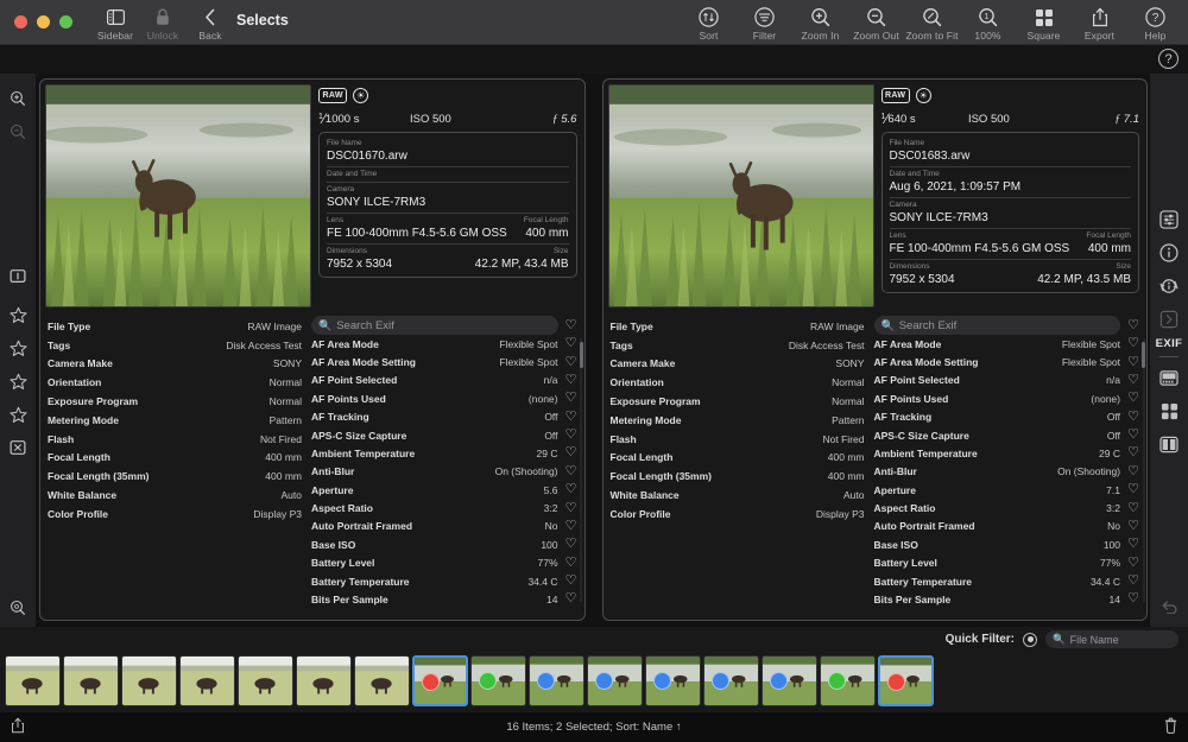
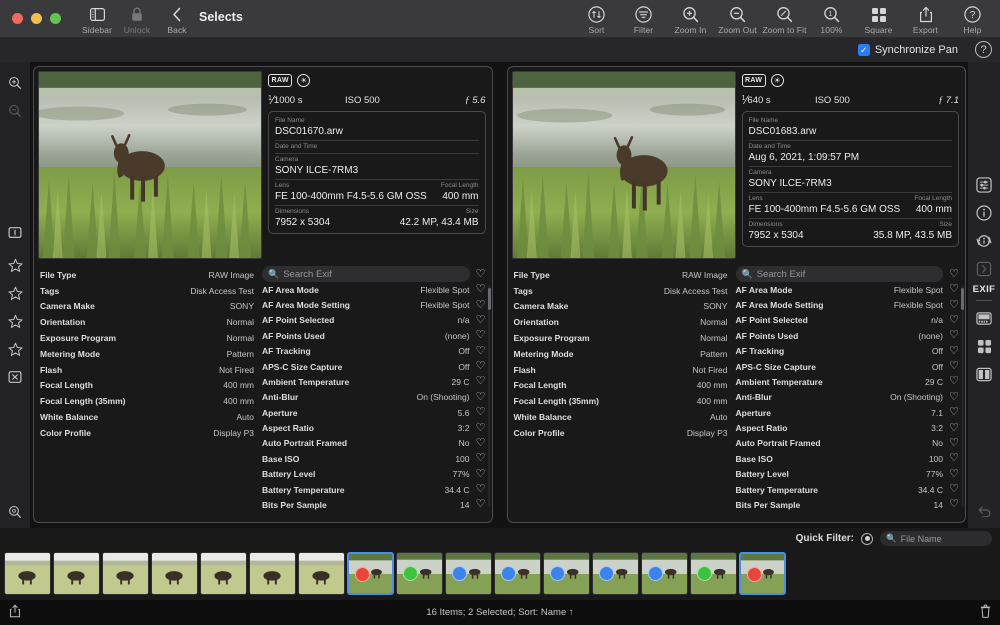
  Sidebar
  Unlock
  Back
  Selects
  Sort
  Filter
  Zoom In
  Zoom Out
  Zoom to Fit
  100%
  Square
  Export
  ?
  Help
+ ✓
+ Synchronize Pan
  ?
  EXIF
  ☀
  ⁄
  1000 s
  ISO 500
  ƒ 5.6
  DSC01670.arw
  SONY ILCE-7RM3
  FE 100-400mm F4.5-5.6 GM OSS
  400 mm
  7952 x 5304
  42.2 MP, 43.4 MB
  File Type
  RAW Image
  Tags
  Disk Access Test
  Camera Make
  SONY
  Orientation
  Normal
  Exposure Program
  Normal
  Metering Mode
  Pattern
  Flash
  Not Fired
  Focal Length
  400 mm
  Focal Length (35mm)
  400 mm
  White Balance
  Auto
  Color Profile
  Display P3
  🔍
  Search Exif
  ♡
  AF Area Mode
  Flexible Spot
  ♡
  AF Area Mode Setting
  Flexible Spot
  ♡
  AF Point Selected
  n/a
  ♡
  AF Points Used
  (none)
  ♡
  AF Tracking
  Off
  ♡
  APS-C Size Capture
  Off
  ♡
  Ambient Temperature
  29 C
  ♡
  Anti-Blur
  On (Shooting)
  ♡
  Aperture
  5.6
  ♡
  Aspect Ratio
  3:2
  ♡
  Auto Portrait Framed
  No
  ♡
  Base ISO
  100
  ♡
  Battery Level
  77%
  ♡
  Battery Temperature
  34.4 C
  ♡
  Bits Per Sample
  14
  ♡
  ☀
  ⁄
  640 s
  ISO 500
  ƒ 7.1
  DSC01683.arw
  Aug 6, 2021, 1:09:57 PM
  SONY ILCE-7RM3
  FE 100-400mm F4.5-5.6 GM OSS
  400 mm
  7952 x 5304
- 42.2 MP, 43.5 MB
+ 35.8 MP, 43.5 MB
  File Type
  RAW Image
  Tags
  Disk Access Test
  Camera Make
  SONY
  Orientation
  Normal
  Exposure Program
  Normal
  Metering Mode
  Pattern
  Flash
  Not Fired
  Focal Length
  400 mm
  Focal Length (35mm)
  400 mm
  White Balance
  Auto
  Color Profile
  Display P3
  🔍
  Search Exif
  ♡
  AF Area Mode
  Flexible Spot
  ♡
  AF Area Mode Setting
  Flexible Spot
  ♡
  AF Point Selected
  n/a
  ♡
  AF Points Used
  (none)
  ♡
  AF Tracking
  Off
  ♡
  APS-C Size Capture
  Off
  ♡
  Ambient Temperature
  29 C
  ♡
  Anti-Blur
  On (Shooting)
  ♡
  Aperture
  7.1
  ♡
  Aspect Ratio
  3:2
  ♡
  Auto Portrait Framed
  No
  ♡
  Base ISO
  100
  ♡
  Battery Level
  77%
  ♡
  Battery Temperature
  34.4 C
  ♡
  Bits Per Sample
  14
  ♡
  Quick Filter:
  🔍
  File Name
  16 Items; 2 Selected; Sort: Name ↑
